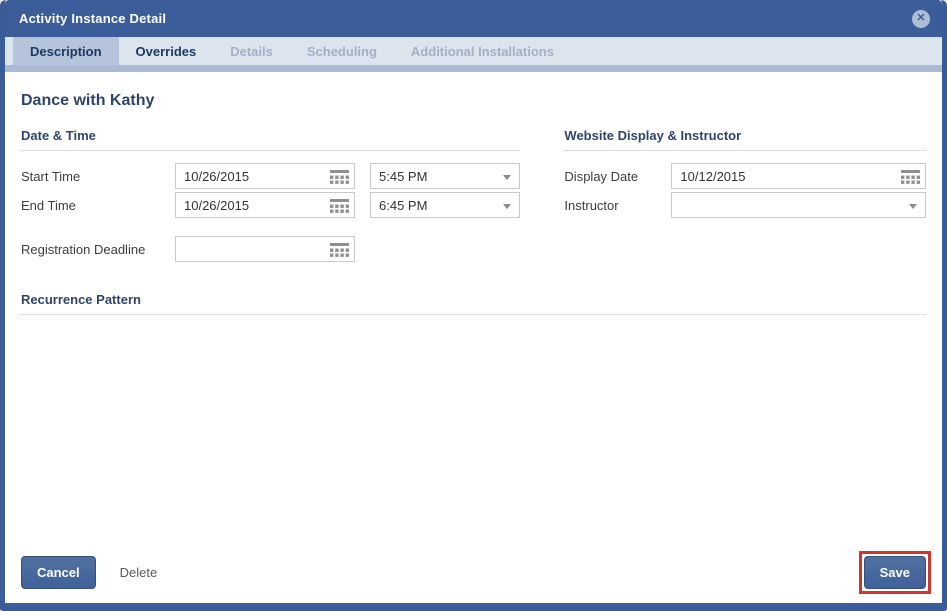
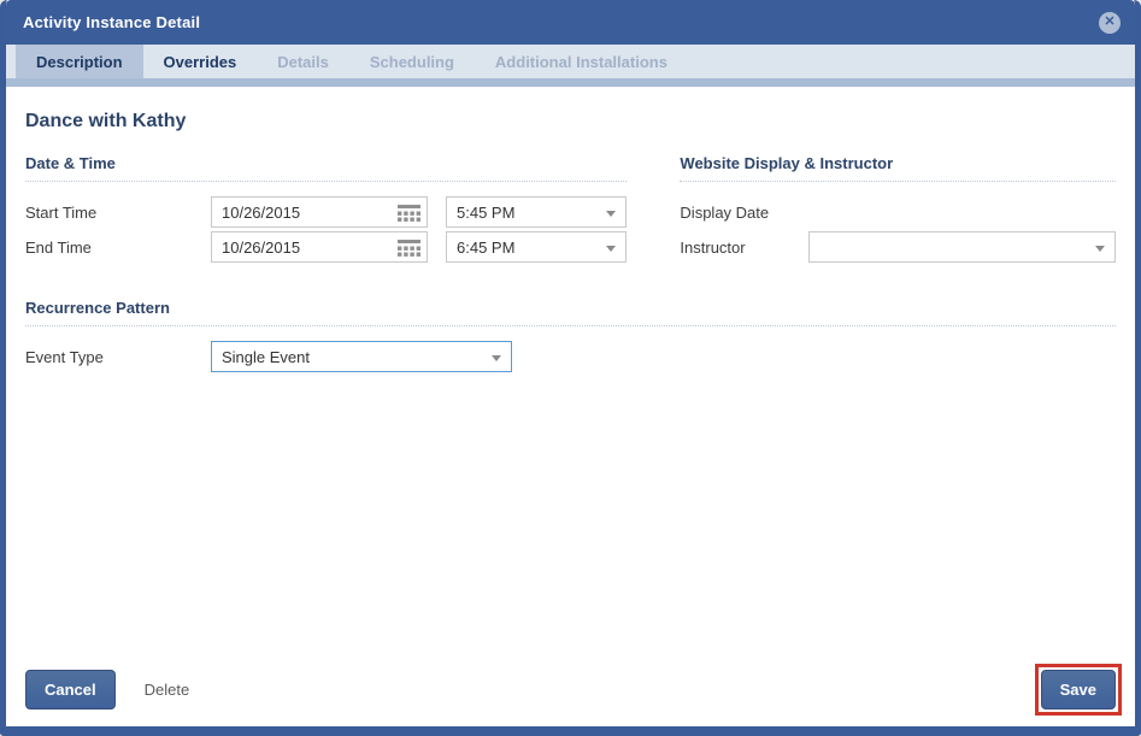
  Activity Instance Detail
  ✕
  Description
  Overrides
  Details
  Scheduling
  Additional Installations
  Dance with Kathy
  Date & Time
  Start Time
  10/26/2015
  5:45 PM
  End Time
  10/26/2015
  6:45 PM
- Registration Deadline
  Website Display & Instructor
  Display Date
- 10/12/2015
  Instructor
  Recurrence Pattern
+ Event Type
+ Single Event
  Cancel
  Delete
  Save
